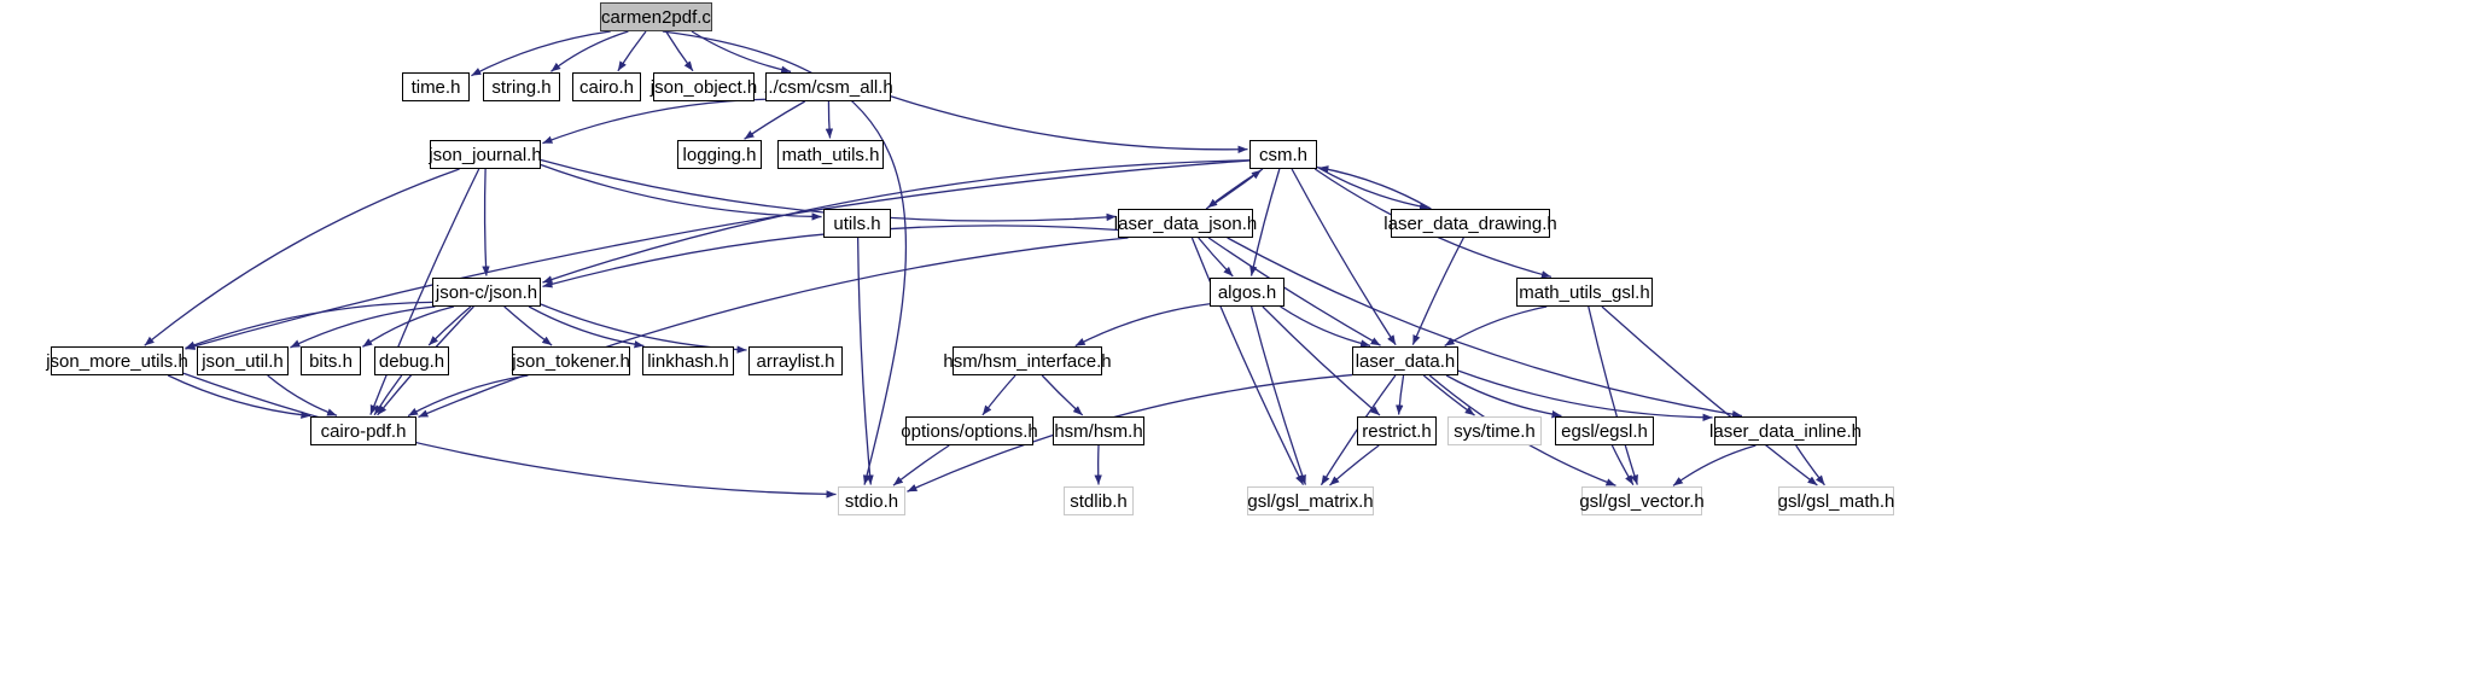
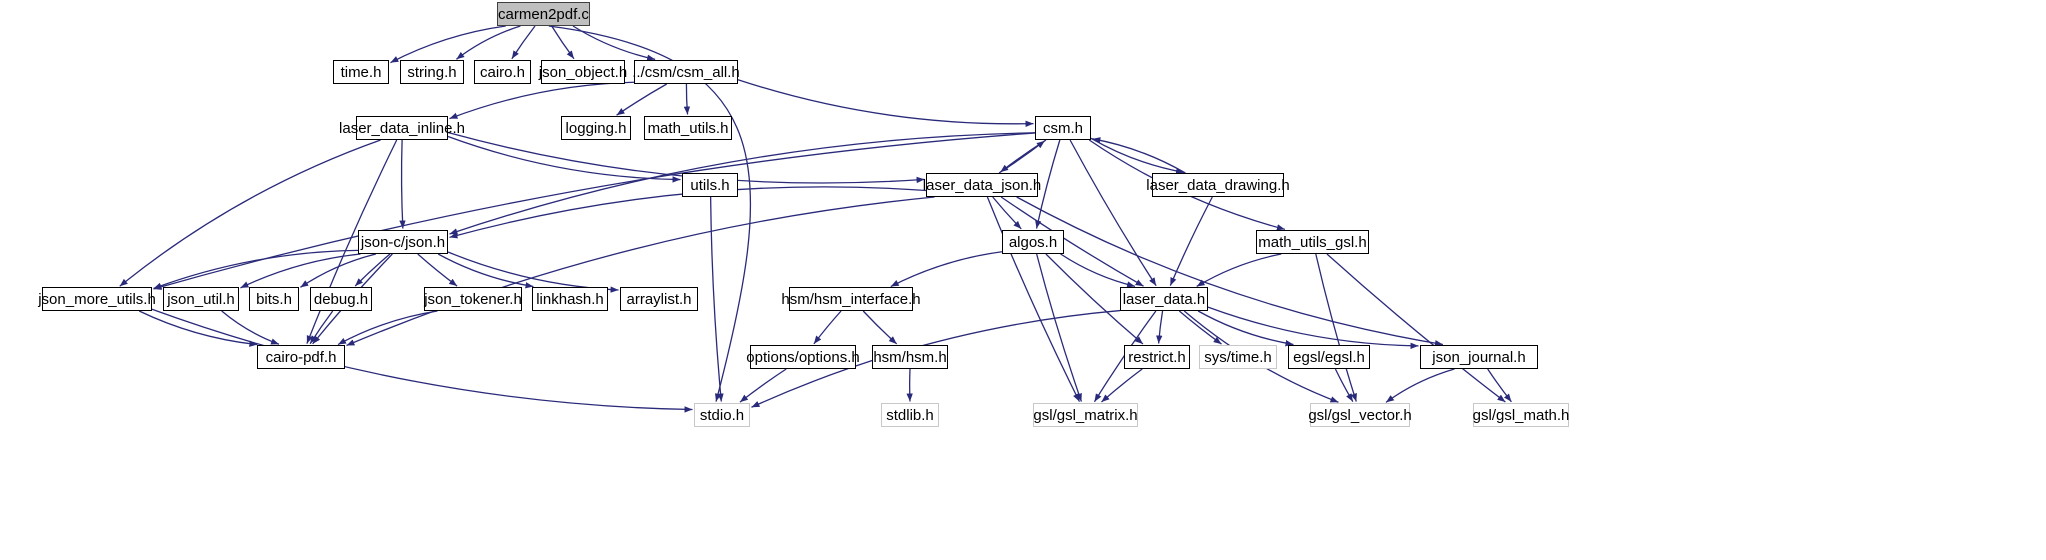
  carmen2pdf.c
  time.h
  string.h
  cairo.h
  json_object.h
  ../csm/csm_all.h
- json_journal.h
+ laser_data_inline.h
  logging.h
  math_utils.h
  csm.h
  utils.h
  laser_data_json.h
  laser_data_drawing.h
  json-c/json.h
  algos.h
  math_utils_gsl.h
  json_more_utils.h
  json_util.h
  bits.h
  debug.h
  json_tokener.h
  linkhash.h
  arraylist.h
  hsm/hsm_interface.h
  laser_data.h
  cairo-pdf.h
  options/options.h
  hsm/hsm.h
  restrict.h
  sys/time.h
  egsl/egsl.h
- laser_data_inline.h
+ json_journal.h
  stdio.h
  stdlib.h
  gsl/gsl_matrix.h
  gsl/gsl_vector.h
  gsl/gsl_math.h
